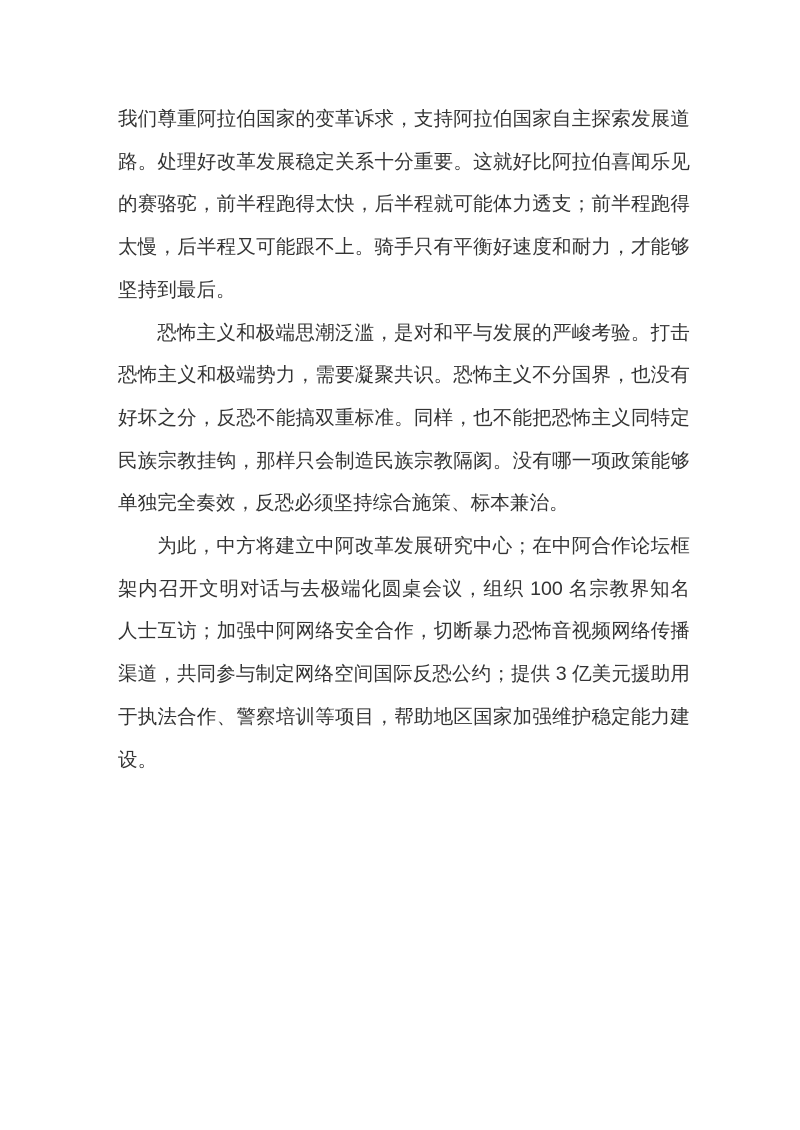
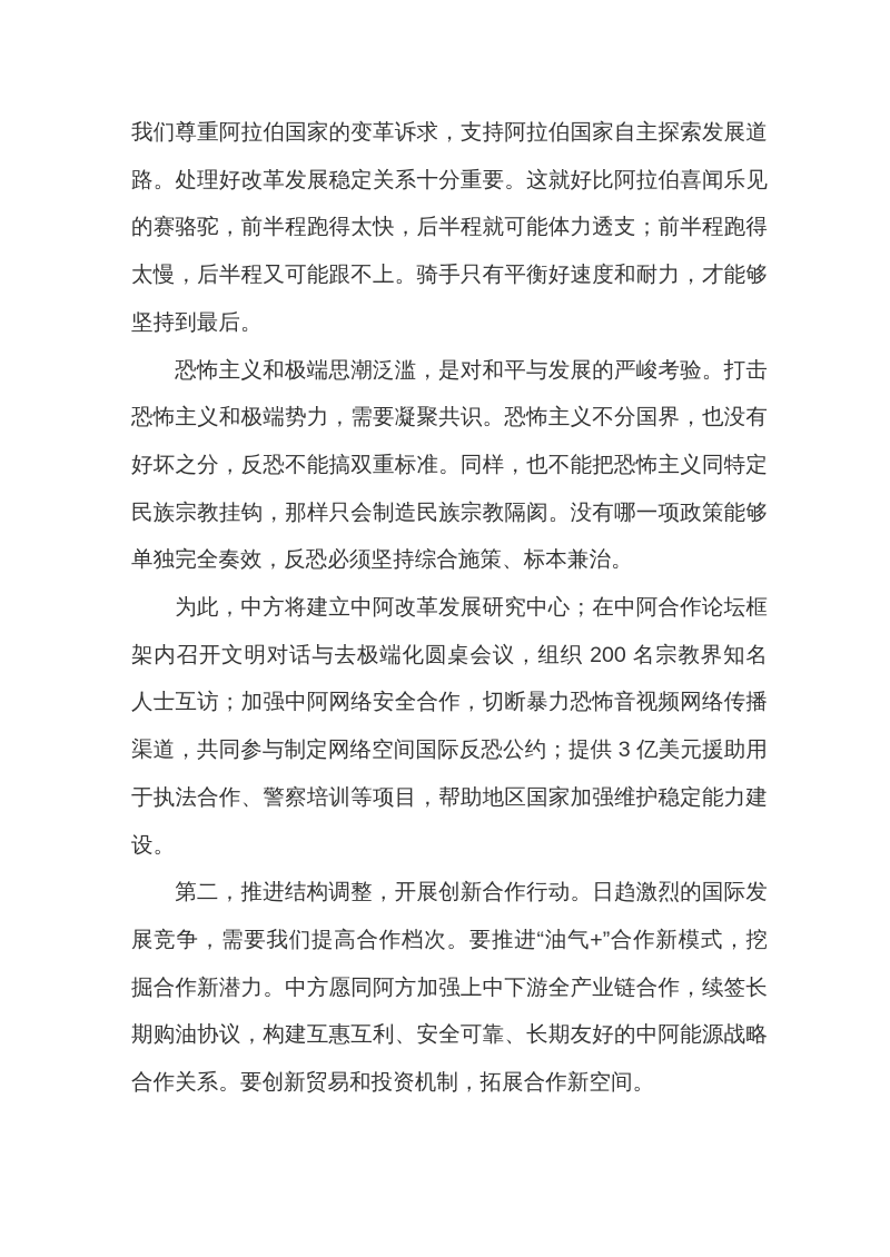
  我们尊重阿拉伯国家的变革诉求，支持阿拉伯国家自主探索发展道路。处理好改革发展稳定关系十分重要。这就好比阿拉伯喜闻乐见的赛骆驼，前半程跑得太快，后半程就可能体力透支；前半程跑得太慢，后半程又可能跟不上。骑手只有平衡好速度和耐力，才能够坚持到最后。
  恐怖主义和极端思潮泛滥，是对和平与发展的严峻考验。打击恐怖主义和极端势力，需要凝聚共识。恐怖主义不分国界，也没有好坏之分，反恐不能搞双重标准。同样，也不能把恐怖主义同特定民族宗教挂钩，那样只会制造民族宗教隔阂。没有哪一项政策能够单独完全奏效，反恐必须坚持综合施策、标本兼治。
- 为此，中方将建立中阿改革发展研究中心；在中阿合作论坛框架内召开文明对话与去极端化圆桌会议，组织 100 名宗教界知名人士互访；加强中阿网络安全合作，切断暴力恐怖音视频网络传播渠道，共同参与制定网络空间国际反恐公约；提供 3 亿美元援助用于执法合作、警察培训等项目，帮助地区国家加强维护稳定能力建设。
+ 为此，中方将建立中阿改革发展研究中心；在中阿合作论坛框架内召开文明对话与去极端化圆桌会议，组织 200 名宗教界知名人士互访；加强中阿网络安全合作，切断暴力恐怖音视频网络传播渠道，共同参与制定网络空间国际反恐公约；提供 3 亿美元援助用于执法合作、警察培训等项目，帮助地区国家加强维护稳定能力建设。
+ 第二，推进结构调整，开展创新合作行动。日趋激烈的国际发展竞争，需要我们提高合作档次。要推进“油气+”合作新模式，挖掘合作新潜力。中方愿同阿方加强上中下游全产业链合作，续签长期购油协议，构建互惠互利、安全可靠、长期友好的中阿能源战略合作关系。要创新贸易和投资机制，拓展合作新空间。
